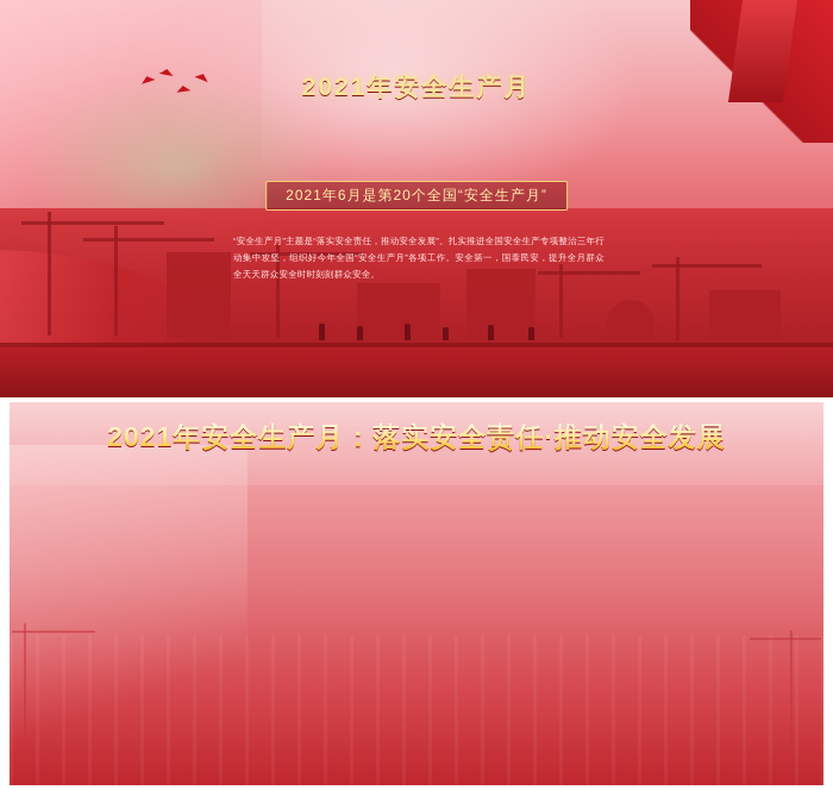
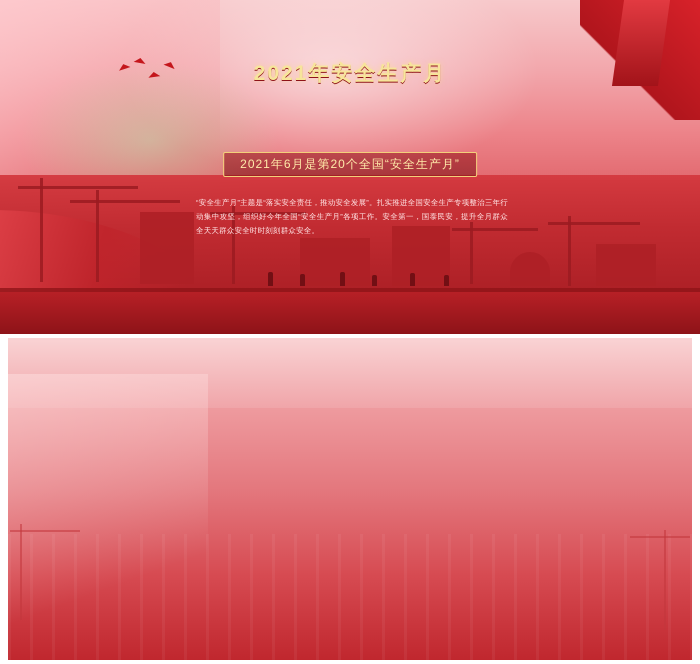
  2021年安全生产月
  2021年6月是第20个全国“安全生产月”
  “安全生产月”主题是“落实安全责任，推动安全发展”。扎实推进全国安全生产专项整治三年行动集中攻坚，组织好今年全国“安全生产月”各项工作。安全第一，国泰民安，提升全月群众全天天群众安全时时刻刻群众安全。
- 2021年安全生产月：落实安全责任·推动安全发展
